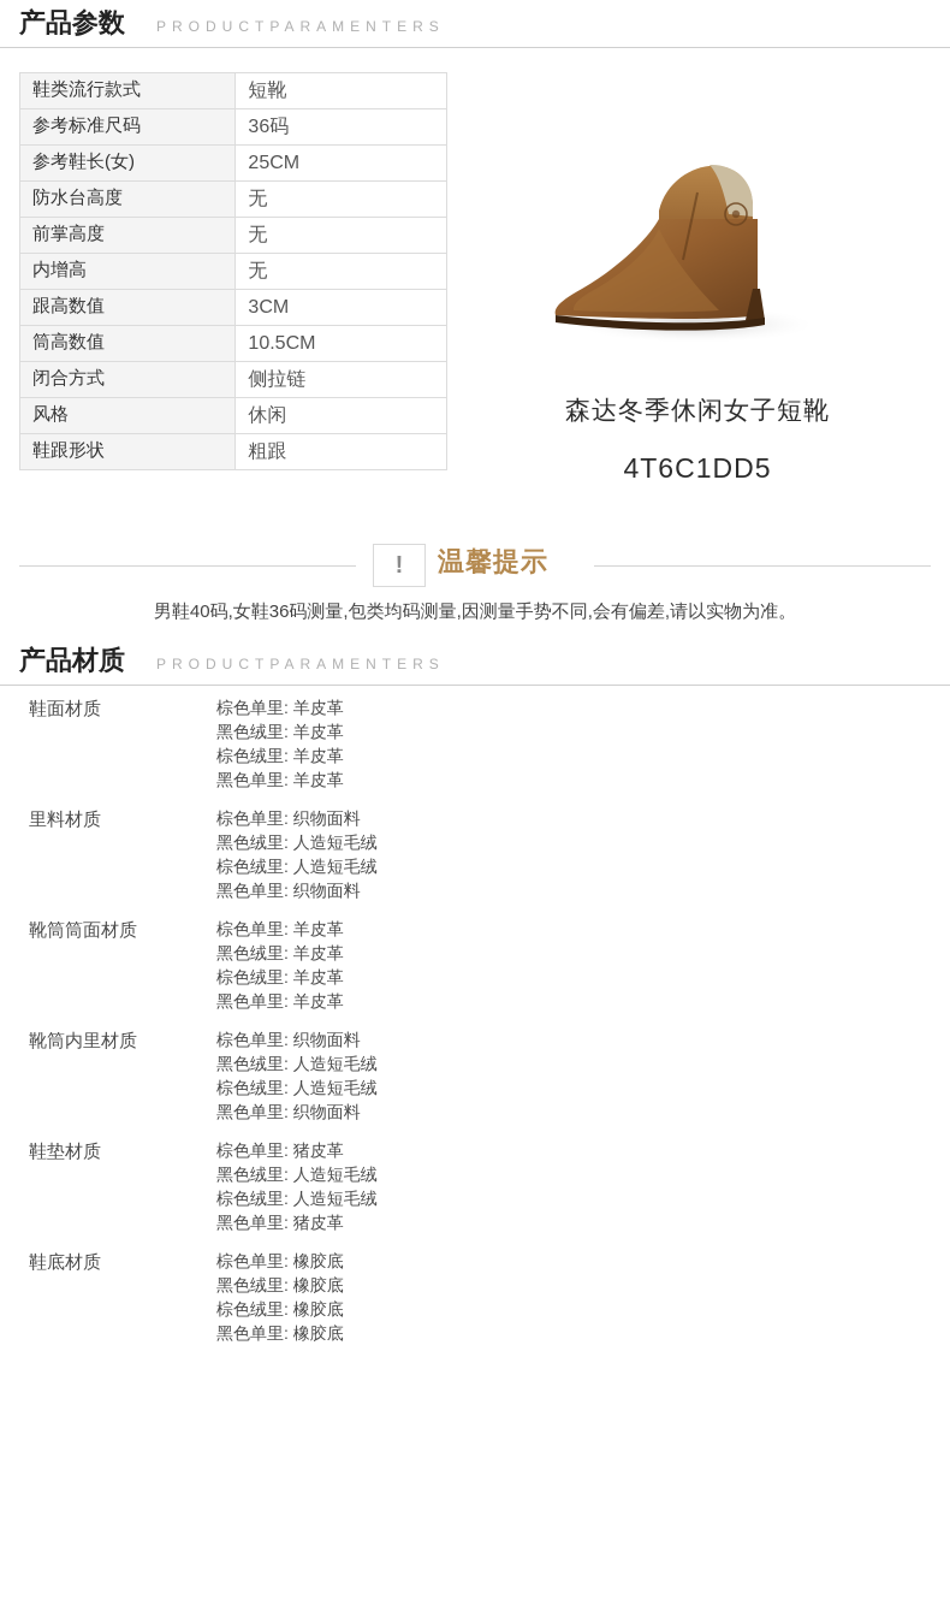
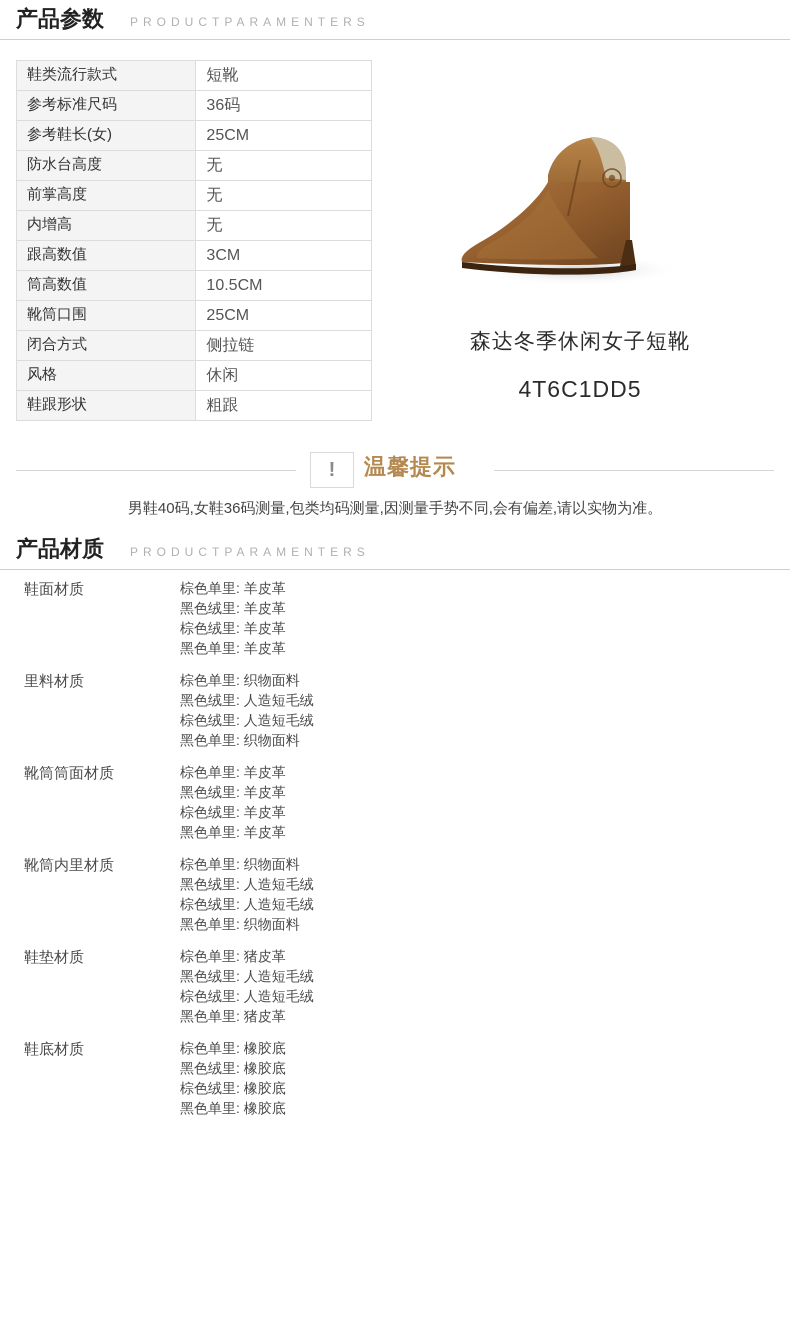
  产品参数
  PRODUCTPARAMENTERS
  鞋类流行款式	短靴
  参考标准尺码	36码
  参考鞋长(女)	25CM
  防水台高度	无
  前掌高度	无
  内增高	无
  跟高数值	3CM
  筒高数值	10.5CM
+ 靴筒口围	25CM
  闭合方式	侧拉链
  风格	休闲
  鞋跟形状	粗跟
  森达冬季休闲女子短靴
  4T6C1DD5
  !
  温馨提示
  男鞋40码,女鞋36码测量,包类均码测量,因测量手势不同,会有偏差,请以实物为准。
  产品材质
  PRODUCTPARAMENTERS
  鞋面材质
  棕色单里: 羊皮革
  黑色绒里: 羊皮革
  棕色绒里: 羊皮革
  黑色单里: 羊皮革
  里料材质
  棕色单里: 织物面料
  黑色绒里: 人造短毛绒
  棕色绒里: 人造短毛绒
  黑色单里: 织物面料
  靴筒筒面材质
  棕色单里: 羊皮革
  黑色绒里: 羊皮革
  棕色绒里: 羊皮革
  黑色单里: 羊皮革
  靴筒内里材质
  棕色单里: 织物面料
  黑色绒里: 人造短毛绒
  棕色绒里: 人造短毛绒
  黑色单里: 织物面料
  鞋垫材质
  棕色单里: 猪皮革
  黑色绒里: 人造短毛绒
  棕色绒里: 人造短毛绒
  黑色单里: 猪皮革
  鞋底材质
  棕色单里: 橡胶底
  黑色绒里: 橡胶底
  棕色绒里: 橡胶底
  黑色单里: 橡胶底
